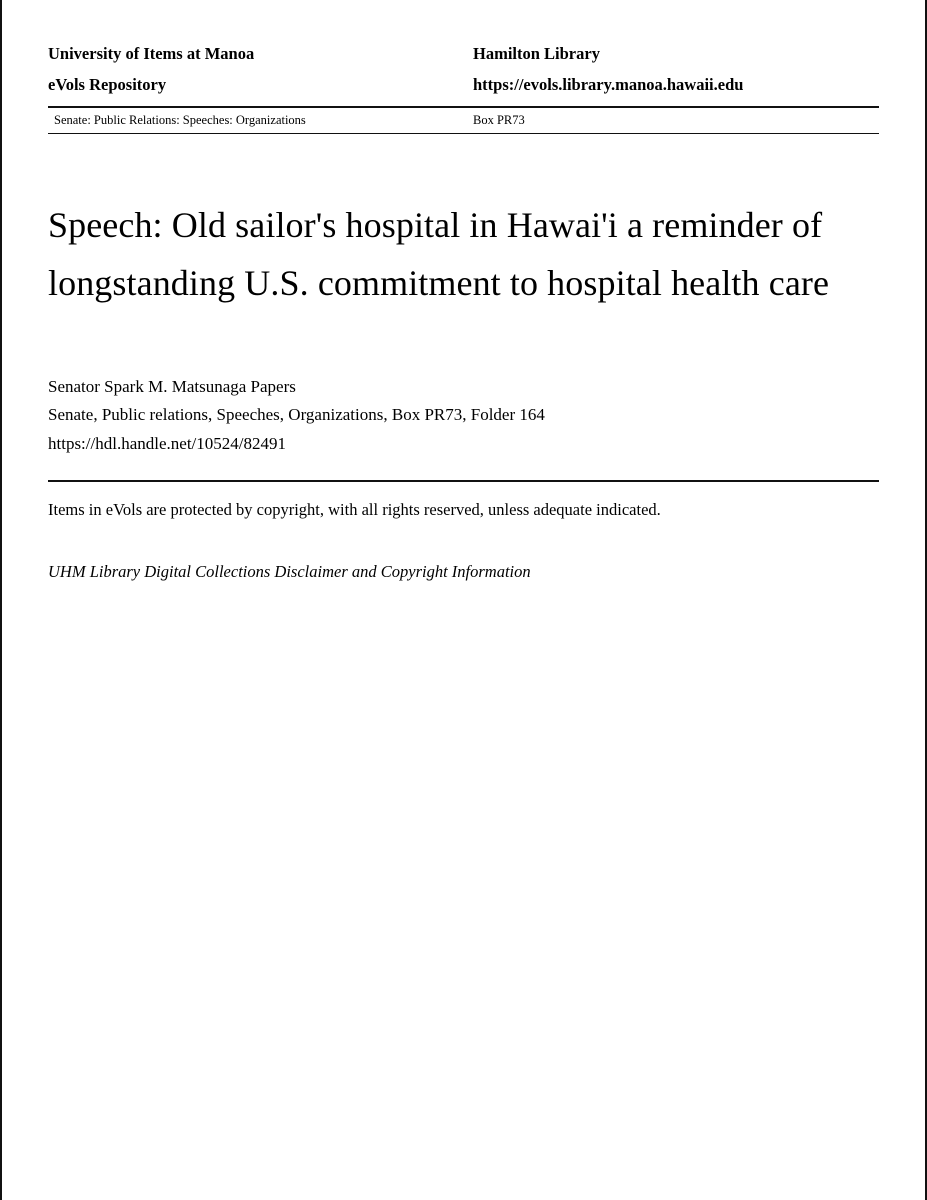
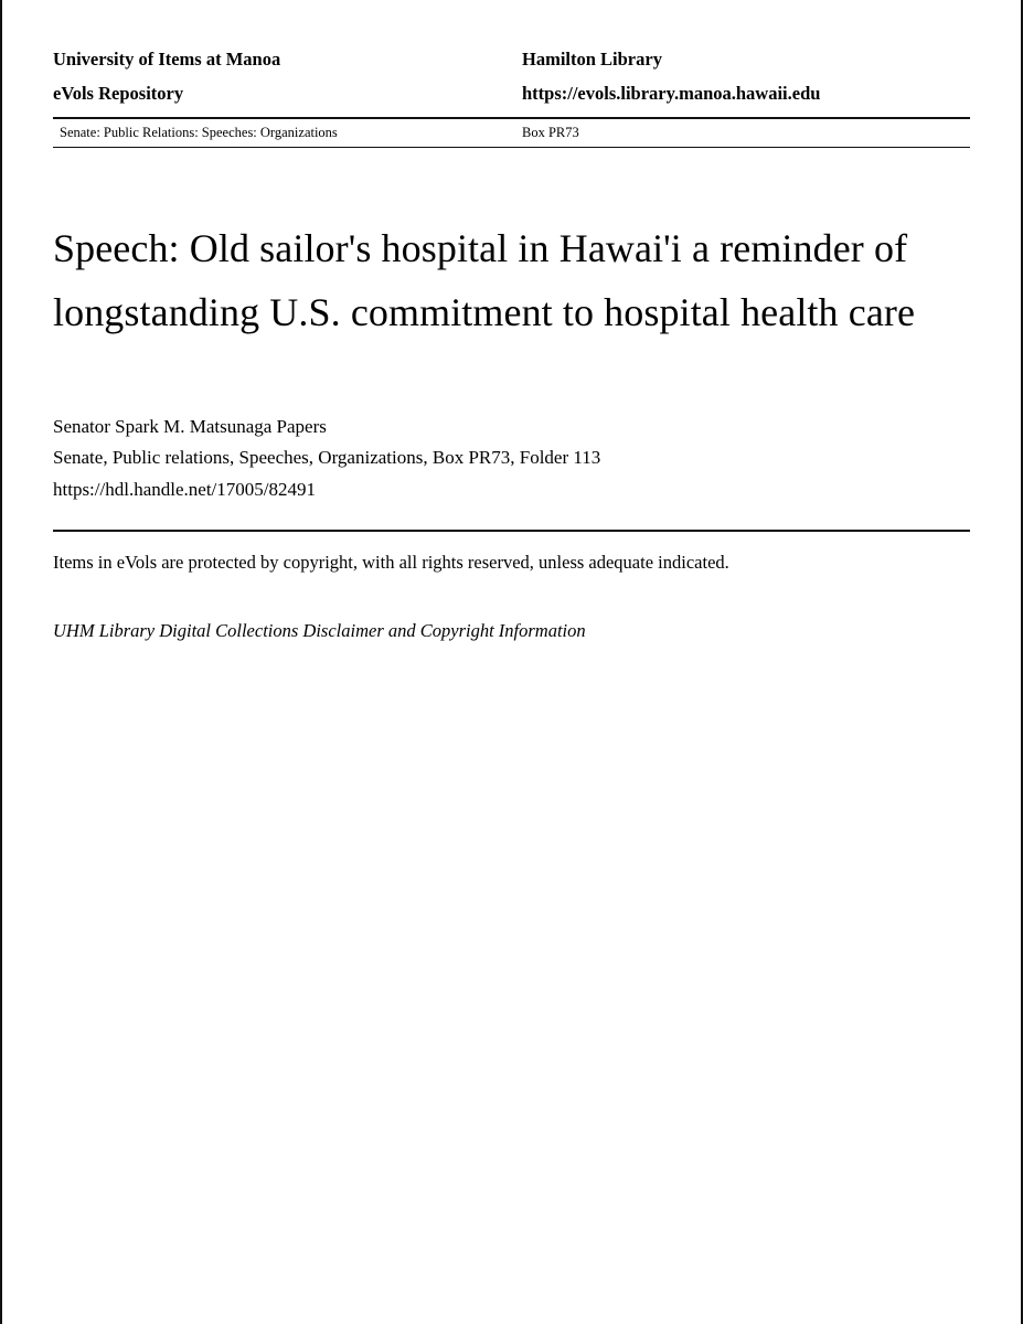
  University of Items at Manoa
  Hamilton Library
  eVols Repository
  https://evols.library.manoa.hawaii.edu
  Senate: Public Relations: Speeches: Organizations
  Box PR73
  Speech: Old sailor's hospital in Hawai'i a reminder of longstanding U.S. commitment to hospital health care
  Senator Spark M. Matsunaga Papers
- Senate, Public relations, Speeches, Organizations, Box PR73, Folder 164
+ Senate, Public relations, Speeches, Organizations, Box PR73, Folder 113
- https://hdl.handle.net/10524/82491
+ https://hdl.handle.net/17005/82491
  Items in eVols are protected by copyright, with all rights reserved, unless adequate indicated.
  UHM Library Digital Collections Disclaimer and Copyright Information
